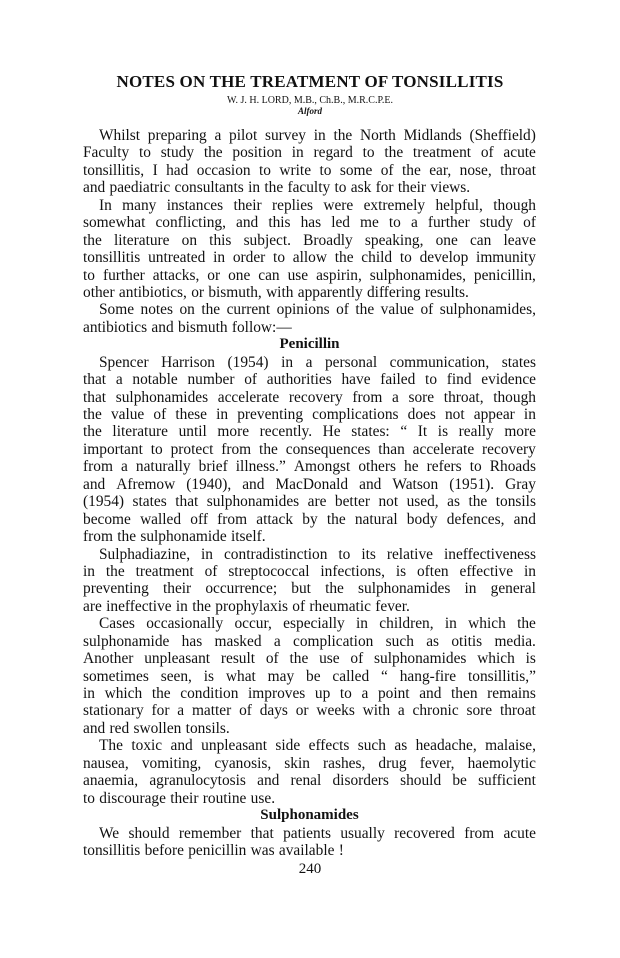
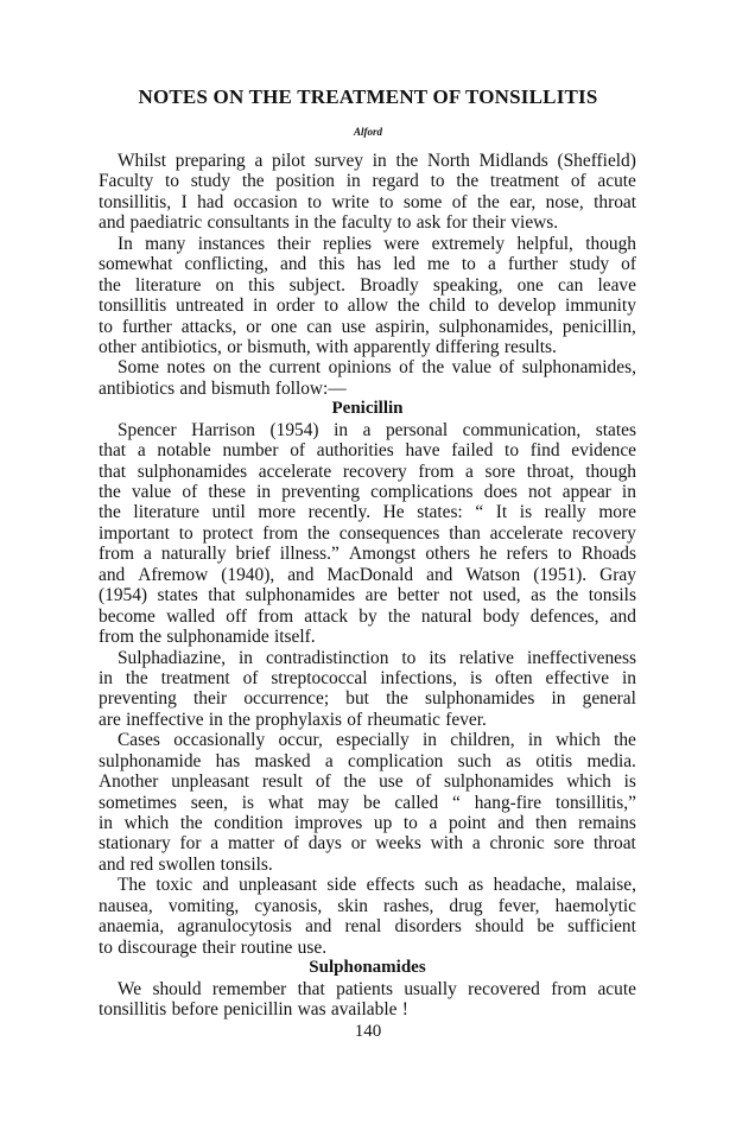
  NOTES ON THE TREATMENT OF TONSILLITIS
- W. J. H. LORD, M.B., Ch.B., M.R.C.P.E.
  Alford
  Whilst
  preparing
  a
  pilot
  survey
  in
  the
  North
  Midlands
  (Sheffield)
  Faculty
  to
  study
  the
  position
  in
  regard
  to
  the
  treatment
  of
  acute
  tonsillitis,
  I
  had
  occasion
  to
  write
  to
  some
  of
  the
  ear,
  nose,
  throat
  and
  paediatric
  consultants
  in
  the
  faculty
  to
  ask
  for
  their
  views.
  In
  many
  instances
  their
  replies
  were
  extremely
  helpful,
  though
  somewhat
  conflicting,
  and
  this
  has
  led
  me
  to
  a
  further
  study
  of
  the
  literature
  on
  this
  subject.
  Broadly
  speaking,
  one
  can
  leave
  tonsillitis
  untreated
  in
  order
  to
  allow
  the
  child
  to
  develop
  immunity
  to
  further
  attacks,
  or
  one
  can
  use
  aspirin,
  sulphonamides,
  penicillin,
  other
  antibiotics,
  or
  bismuth,
  with
  apparently
  differing
  results.
  Some
  notes
  on
  the
  current
  opinions
  of
  the
  value
  of
  sulphonamides,
  antibiotics
  and
  bismuth
  follow:—
  Penicillin
  Spencer
  Harrison
  (1954)
  in
  a
  personal
  communication,
  states
  that
  a
  notable
  number
  of
  authorities
  have
  failed
  to
  find
  evidence
  that
  sulphonamides
  accelerate
  recovery
  from
  a
  sore
  throat,
  though
  the
  value
  of
  these
  in
  preventing
  complications
  does
  not
  appear
  in
  the
  literature
  until
  more
  recently.
  He
  states:
  “
  It
  is
  really
  more
  important
  to
  protect
  from
  the
  consequences
  than
  accelerate
  recovery
  from
  a
  naturally
  brief
  illness.”
  Amongst
  others
  he
  refers
  to
  Rhoads
  and
  Afremow
  (1940),
  and
  MacDonald
  and
  Watson
  (1951).
  Gray
  (1954)
  states
  that
  sulphonamides
  are
  better
  not
  used,
  as
  the
  tonsils
  become
  walled
  off
  from
  attack
  by
  the
  natural
  body
  defences,
  and
  from
  the
  sulphonamide
  itself.
  Sulphadiazine,
  in
  contradistinction
  to
  its
  relative
  ineffectiveness
  in
  the
  treatment
  of
  streptococcal
  infections,
  is
  often
  effective
  in
  preventing
  their
  occurrence;
  but
  the
  sulphonamides
  in
  general
  are
  ineffective
  in
  the
  prophylaxis
  of
  rheumatic
  fever.
  Cases
  occasionally
  occur,
  especially
  in
  children,
  in
  which
  the
  sulphonamide
  has
  masked
  a
  complication
  such
  as
  otitis
  media.
  Another
  unpleasant
  result
  of
  the
  use
  of
  sulphonamides
  which
  is
  sometimes
  seen,
  is
  what
  may
  be
  called
  “
  hang-fire
  tonsillitis,”
  in
  which
  the
  condition
  improves
  up
  to
  a
  point
  and
  then
  remains
  stationary
  for
  a
  matter
  of
  days
  or
  weeks
  with
  a
  chronic
  sore
  throat
  and
  red
  swollen
  tonsils.
  The
  toxic
  and
  unpleasant
  side
  effects
  such
  as
  headache,
  malaise,
  nausea,
  vomiting,
  cyanosis,
  skin
  rashes,
  drug
  fever,
  haemolytic
  anaemia,
  agranulocytosis
  and
  renal
  disorders
  should
  be
  sufficient
  to
  discourage
  their
  routine
  use.
  Sulphonamides
  We
  should
  remember
  that
  patients
  usually
  recovered
  from
  acute
  tonsillitis
  before
  penicillin
  was
  available
  !
- 240
+ 140
